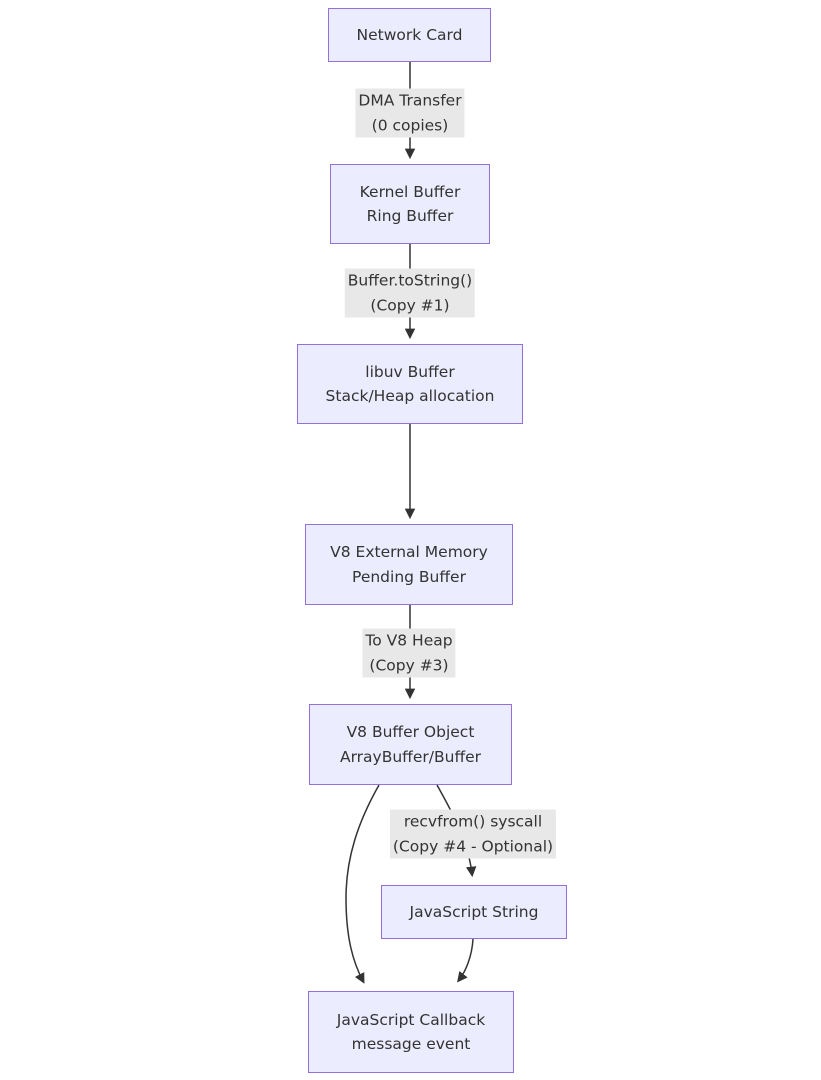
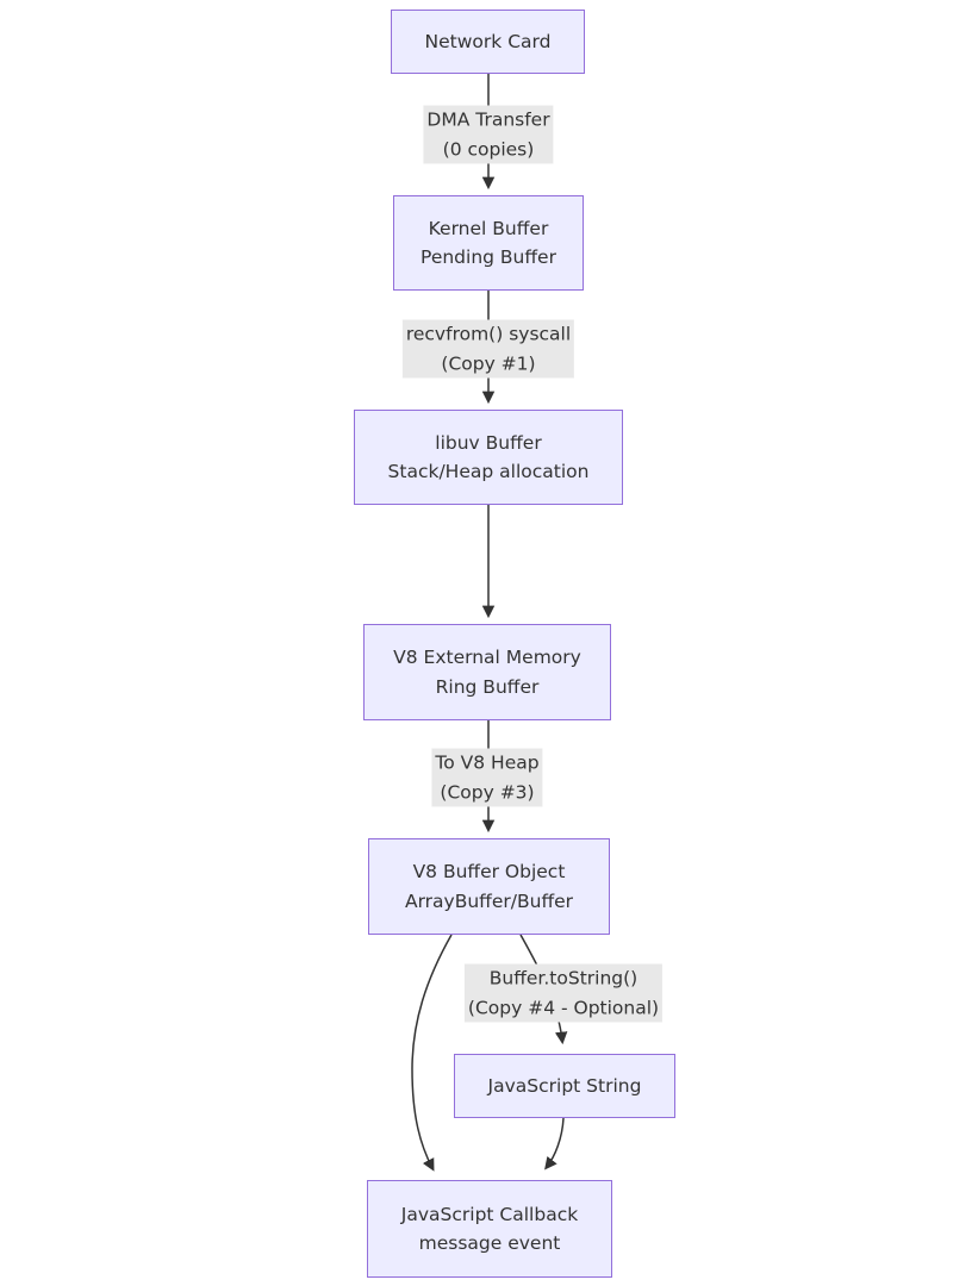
  Network Card
  Kernel Buffer
- Ring Buffer
+ Pending Buffer
  libuv Buffer
  Stack/Heap allocation
  V8 External Memory
- Pending Buffer
+ Ring Buffer
  V8 Buffer Object
  ArrayBuffer/Buffer
  JavaScript String
  JavaScript Callback
  message event
  DMA Transfer
  (0 copies)
- Buffer.toString()
+ recvfrom() syscall
  (Copy #1)
  To V8 Heap
  (Copy #3)
- recvfrom() syscall
+ Buffer.toString()
  (Copy #4 - Optional)
